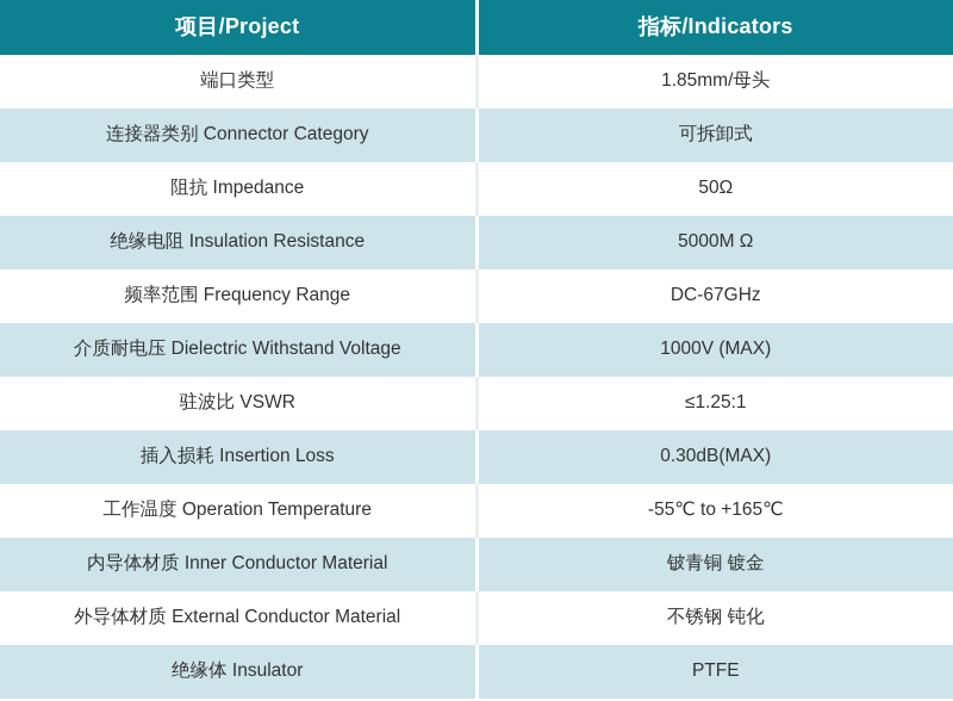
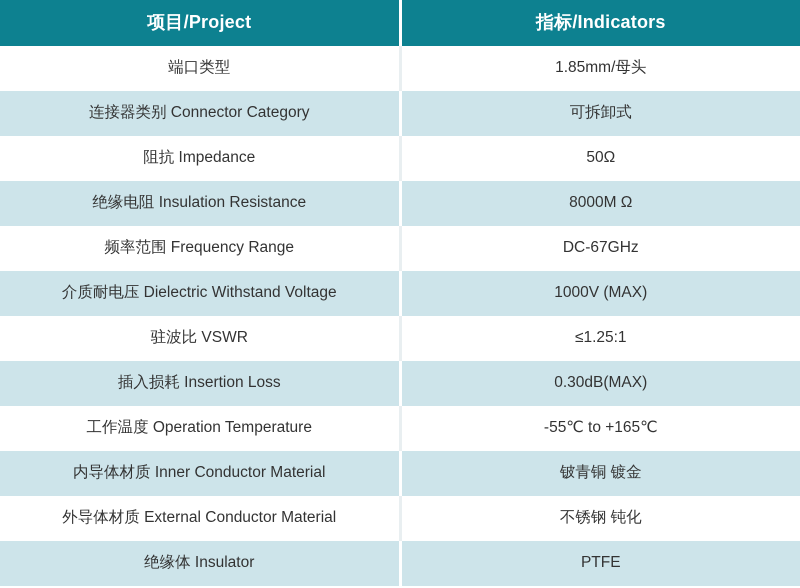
  项目/Project	指标/Indicators
  端口类型	1.85mm/母头
  连接器类别 Connector Category	可拆卸式
  阻抗 Impedance	50Ω
- 绝缘电阻 Insulation Resistance	5000M Ω
+ 绝缘电阻 Insulation Resistance	8000M Ω
  频率范围 Frequency Range	DC-67GHz
  介质耐电压 Dielectric Withstand Voltage	1000V (MAX)
  驻波比 VSWR	≤1.25:1
  插入损耗 Insertion Loss	0.30dB(MAX)
  工作温度 Operation Temperature	-55℃ to +165℃
  内导体材质 Inner Conductor Material	铍青铜 镀金
  外导体材质 External Conductor Material	不锈钢 钝化
  绝缘体 Insulator	PTFE
